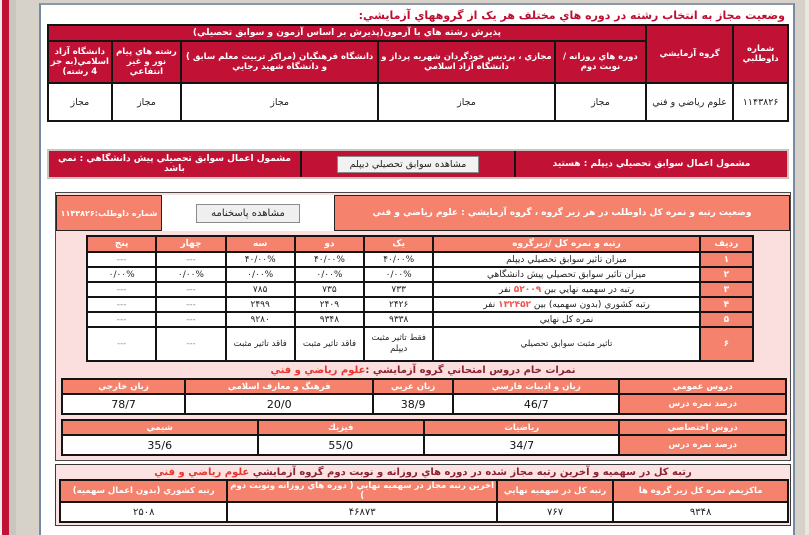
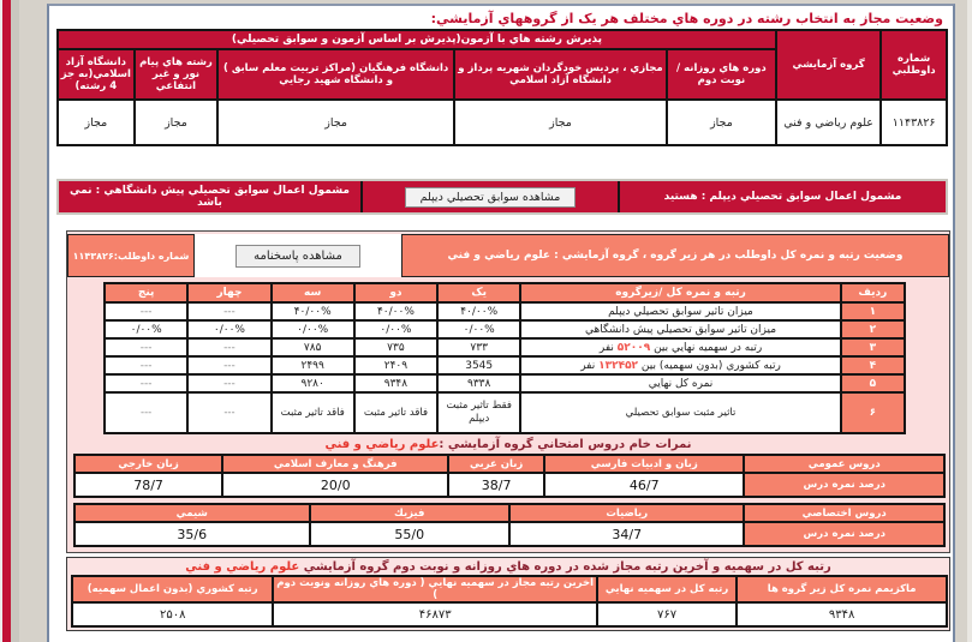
  وضعيت مجاز به انتخاب رشته در دوره هاي مختلف هر يک از گروههاي آزمايشي:
  شماره داوطلبي	گروه آزمايشي	پذيرش رشته هاي با آزمون(پذيرش بر اساس آزمون و سوابق تحصيلي)
  دوره هاي روزانه / نوبت دوم	مجازي ، پرديس خودگردان شهريه پرداز و دانشگاه آزاد اسلامي	دانشگاه فرهنگيان (مراكز تربيت معلم سابق ) و دانشگاه شهيد رجايي	رشته هاي پيام نور و غير انتفاعي	دانشگاه آزاد اسلامي(به جز 4 رشته)
  ۱۱۴۳۸۲۶	علوم رياضي و فني	مجاز	مجاز	مجاز	مجاز	مجاز
  مشمول اعمال سوابق تحصيلي ديپلم : هستيد
  مشاهده سوابق تحصيلي ديپلم
  مشمول اعمال سوابق تحصيلي پيش دانشگاهي : نمي باشد
  وضعيت رتبه و نمره كل داوطلب در هر زير گروه ، گروه آزمايشي : علوم رياضي و فني
  مشاهده پاسخنامه
  شماره داوطلب:۱۱۴۳۸۲۶
  رديف	رتبه و نمره كل /زيرگروه	يک	دو	سه	چهار	پنج
  ۱	ميزان تاثير سوابق تحصيلي ديپلم	۴۰/۰۰%	۴۰/۰۰%	۴۰/۰۰%	---	---
  ۲	ميزان تاثير سوابق تحصيلي پيش دانشگاهي	۰/۰۰%	۰/۰۰%	۰/۰۰%	۰/۰۰%	۰/۰۰%
  ۳	رتبه در سهميه نهايي بين ۵۲۰۰۹ نفر	۷۳۳	۷۳۵	۷۸۵	---	---
- ۴	رتبه كشوري (بدون سهميه) بين ۱۳۲۴۵۲ نفر	۲۴۲۶	۲۴۰۹	۲۴۹۹	---	---
+ ۴	رتبه كشوري (بدون سهميه) بين ۱۳۲۴۵۲ نفر	3545	۲۴۰۹	۲۴۹۹	---	---
  ۵	نمره كل نهايي	۹۳۳۸	۹۳۴۸	۹۲۸۰	---	---
  ۶	تاثير مثبت سوابق تحصيلي	فقط تاثير مثبت ديپلم	فاقد تاثير مثبت	فاقد تاثير مثبت	---	---
  نمرات خام دروس امتحاني گروه آزمايشي :علوم رياضي و فني
  دروس عمومي	زبان و ادبيات فارسي	زبان عربي	فرهنگ و معارف اسلامي	زبان خارجي
- درصد نمره درس	46/7	38/9	20/0	78/7
+ درصد نمره درس	46/7	38/7	20/0	78/7
  دروس اختصاصي	رياضيات	فيزيك	شيمي
  درصد نمره درس	34/7	55/0	35/6
  رتبه كل در سهميه و آخرين رتبه مجاز شده در دوره هاي روزانه و نوبت دوم گروه آزمايشي علوم رياضي و فني
  ماكزيمم نمره كل زير گروه ها	رتبه كل در سهميه نهايي	آخرين رتبه مجاز در سهميه نهايي ( دوره هاي روزانه ونوبت دوم )	رتبه كشوري (بدون اعمال سهميه)
  ۹۳۴۸	۷۶۷	۴۶۸۷۳	۲۵۰۸
